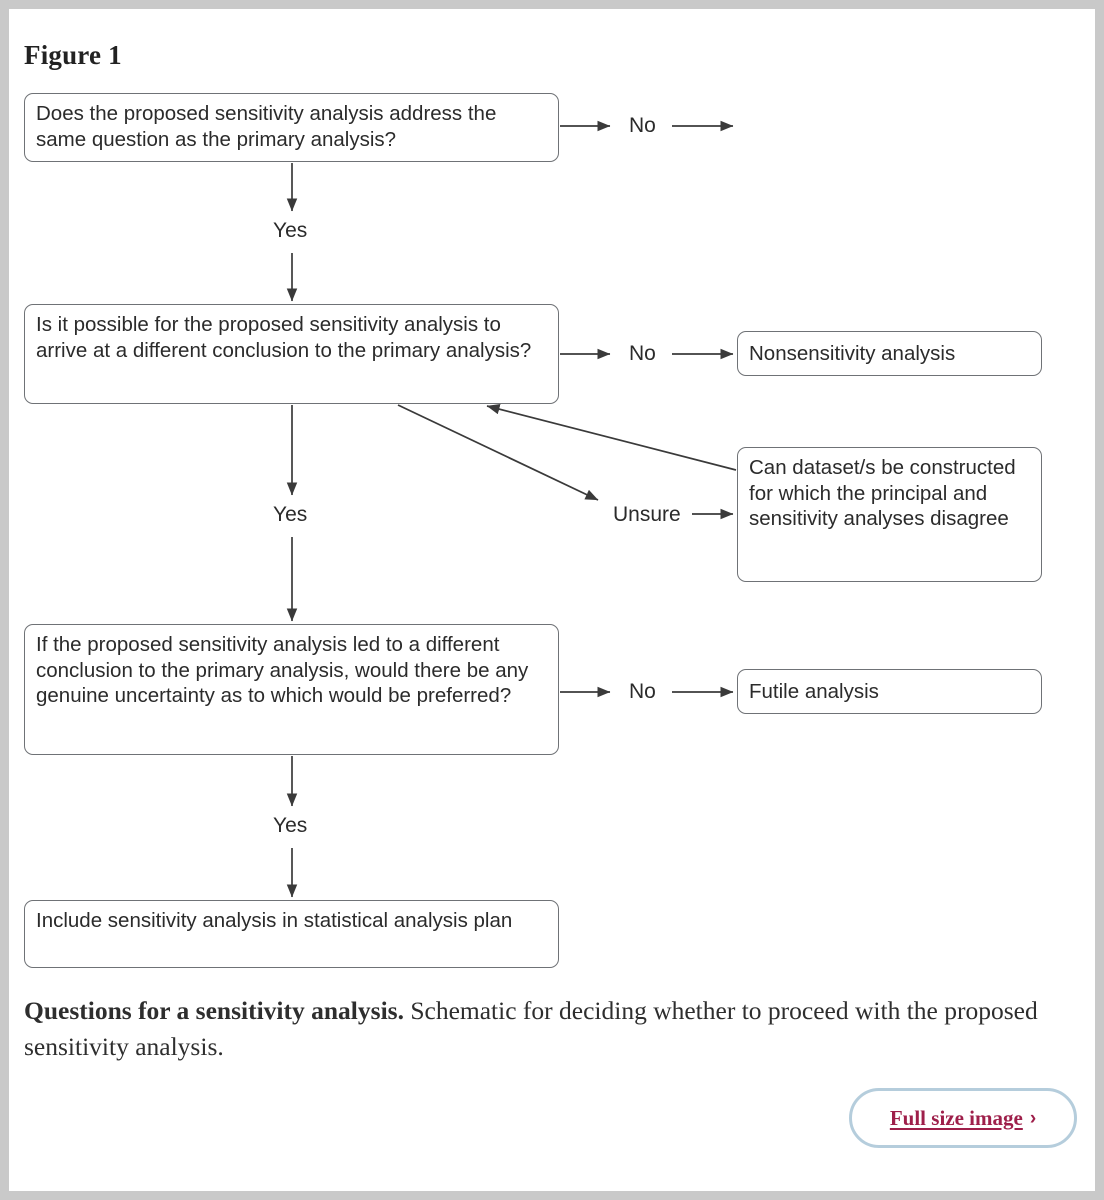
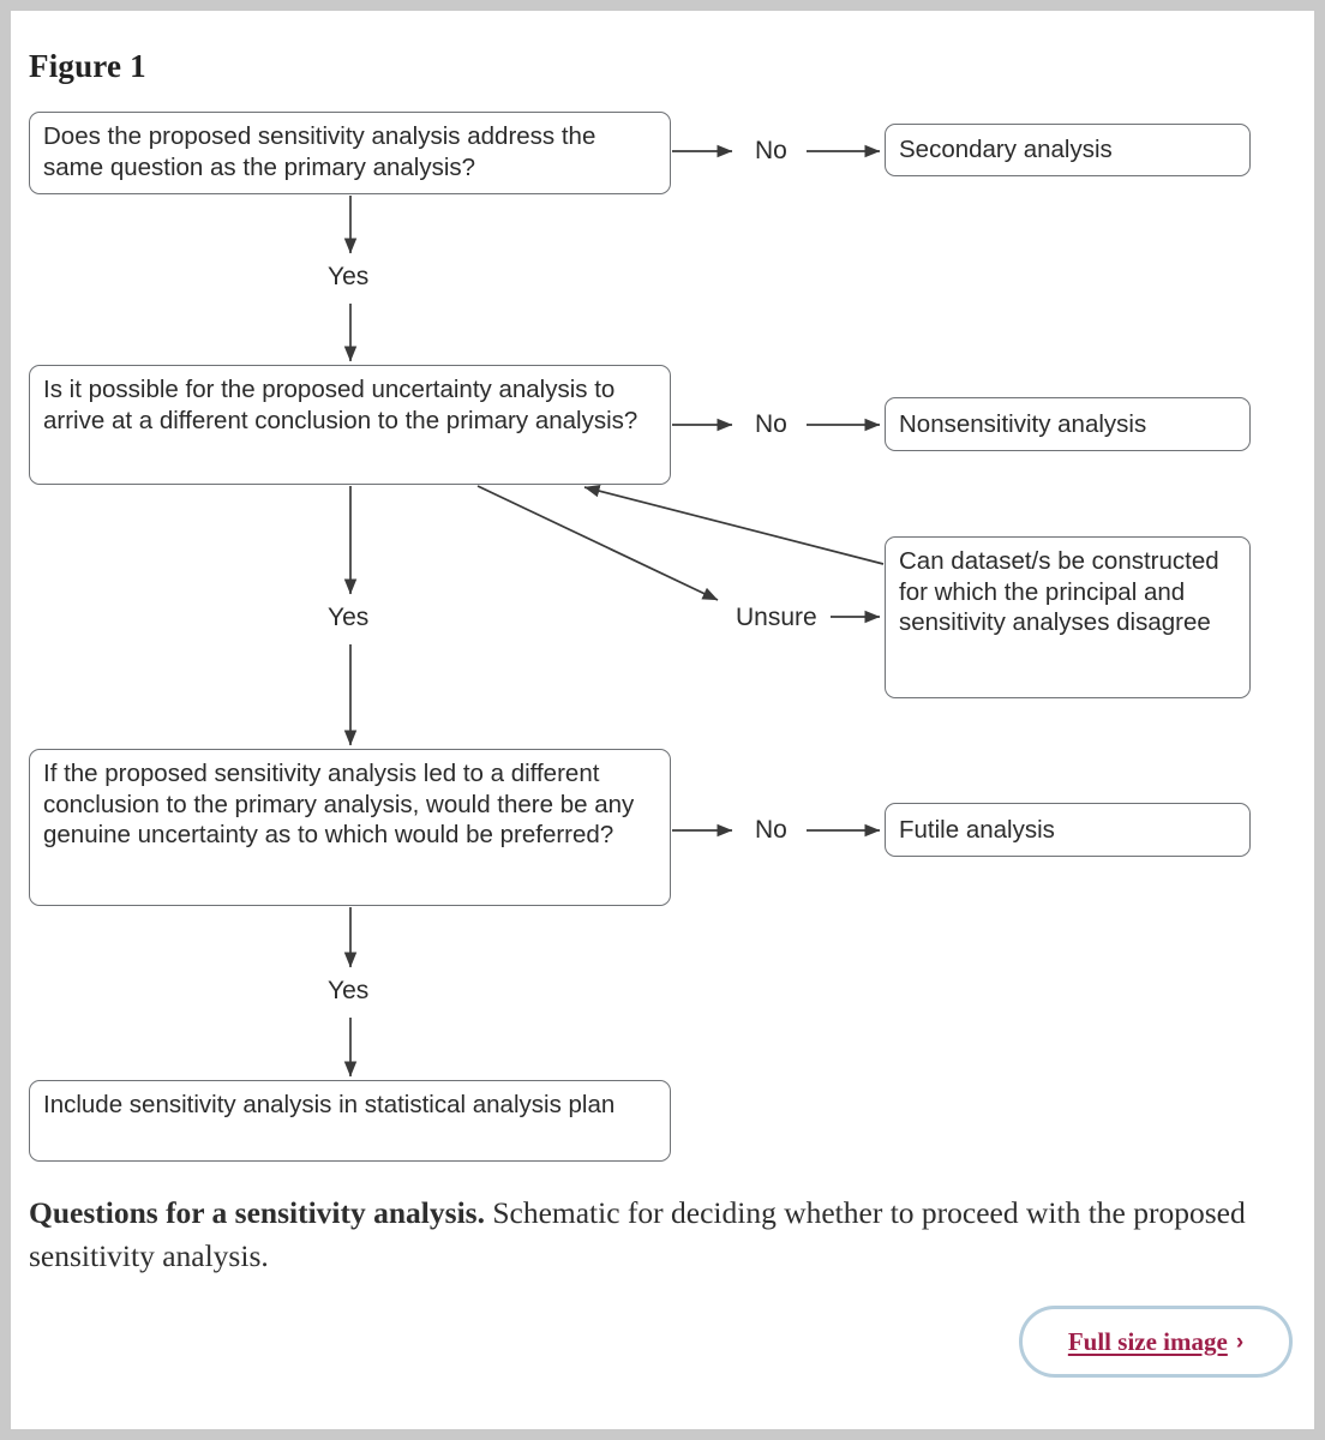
  Figure 1
  Does the proposed sensitivity analysis address the same question as the primary analysis?
- Is it possible for the proposed sensitivity analysis to arrive at a different conclusion to the primary analysis?
+ Is it possible for the proposed uncertainty analysis to arrive at a different conclusion to the primary analysis?
  If the proposed sensitivity analysis led to a different conclusion to the primary analysis, would there be any genuine uncertainty as to which would be preferred?
  Include sensitivity analysis in statistical analysis plan
+ Secondary analysis
  Nonsensitivity analysis
  Can dataset/s be constructed for which the principal and sensitivity analyses disagree
  Futile analysis
  No
  No
  No
  Unsure
  Yes
  Yes
  Yes
  Questions for a sensitivity analysis. Schematic for deciding whether to proceed with the proposed sensitivity analysis.
  Full size image
  ›
